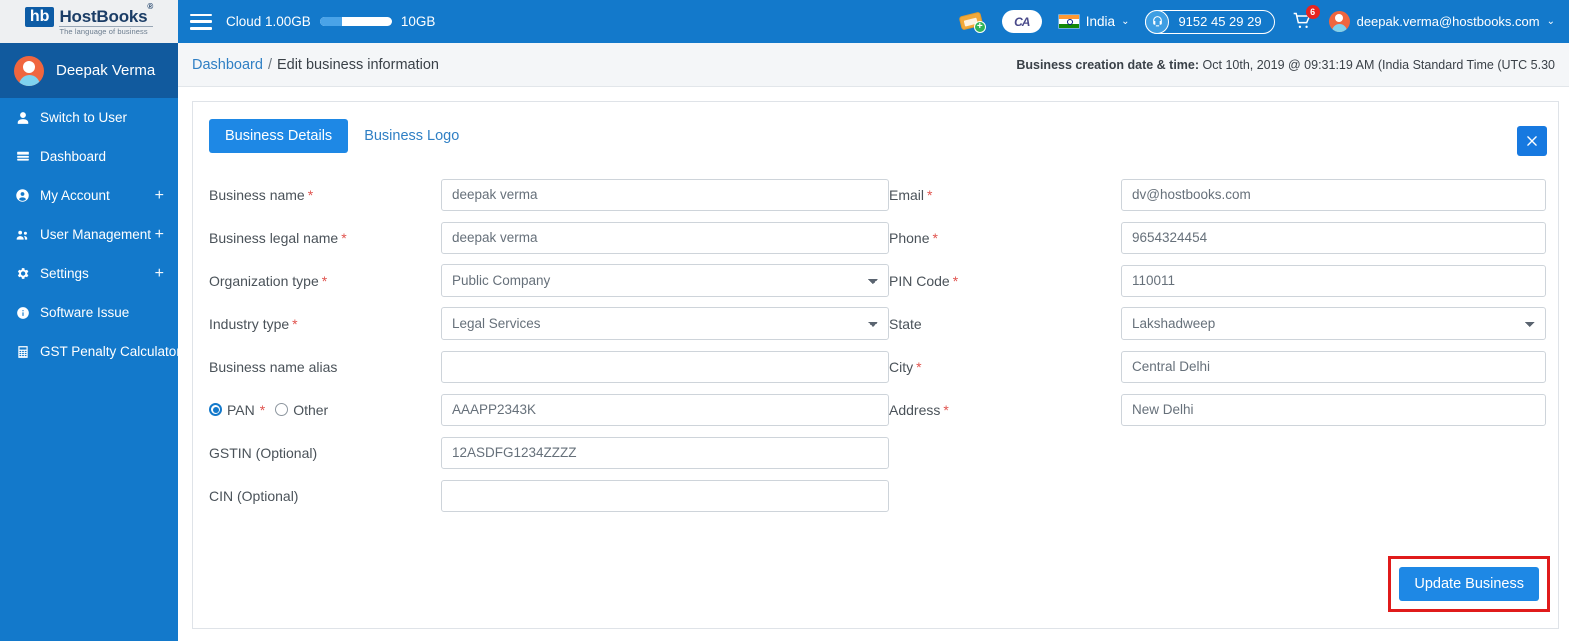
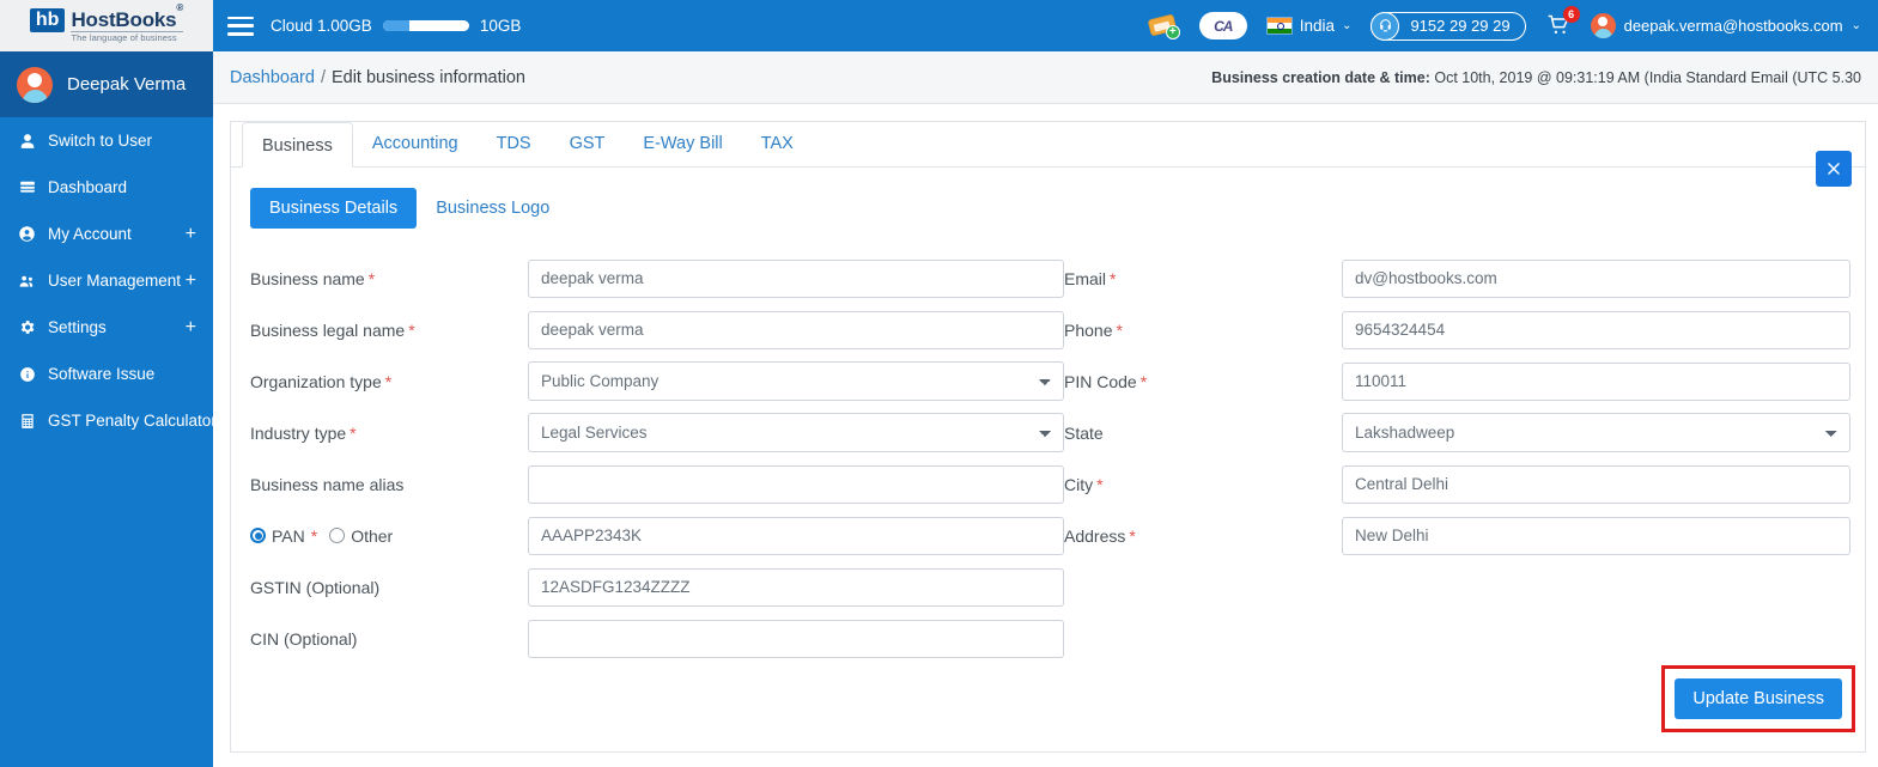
  hb
  HostBooks®
  The language of business
  Cloud 1.00GB
  10GB
  +
  CA
  India
  ⌄
- 9152 45 29 29
+ 9152 29 29 29
  6
  deepak.verma@hostbooks.com
  ⌄
  Deepak Verma
  Switch to User
  Dashboard
  My Account
  +
  User Management
  +
  Settings
  +
  Software Issue
  GST Penalty Calculato
  Dashboard
  /
  Edit business information
- Business creation date & time: Oct 10th, 2019 @ 09:31:19 AM (India Standard Time (UTC 5.30
+ Business creation date & time: Oct 10th, 2019 @ 09:31:19 AM (India Standard Email (UTC 5.30
+ Business
+ Accounting
+ TDS
+ GST
+ E-Way Bill
+ TAX
  Business Details
  Business Logo
  Business name
  *
  deepak verma
  Business legal name
  *
  deepak verma
  Organization type
  *
  Public Company
  Industry type
  *
  Legal Services
  Business name alias
  PAN
  *
  Other
  AAAPP2343K
  GSTIN (Optional)
  12ASDFG1234ZZZZ
  CIN (Optional)
  Email
  *
  dv@hostbooks.com
  Phone
  *
  9654324454
  PIN Code
  *
  110011
  State
  Lakshadweep
  City
  *
  Central Delhi
  Address
  *
  New Delhi
  Update Business
